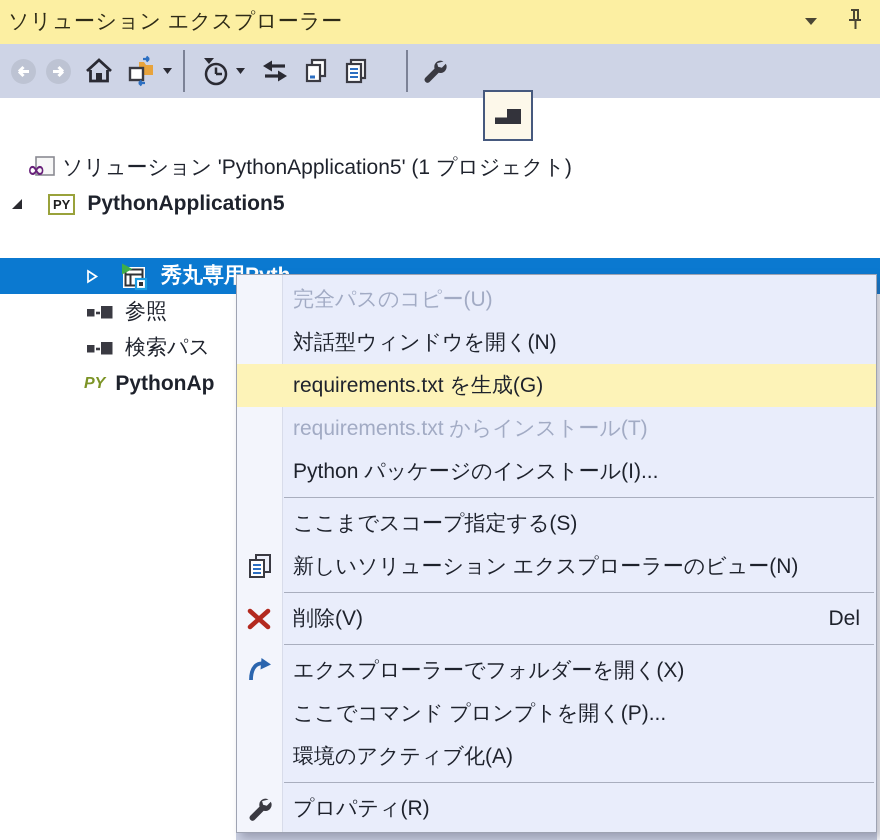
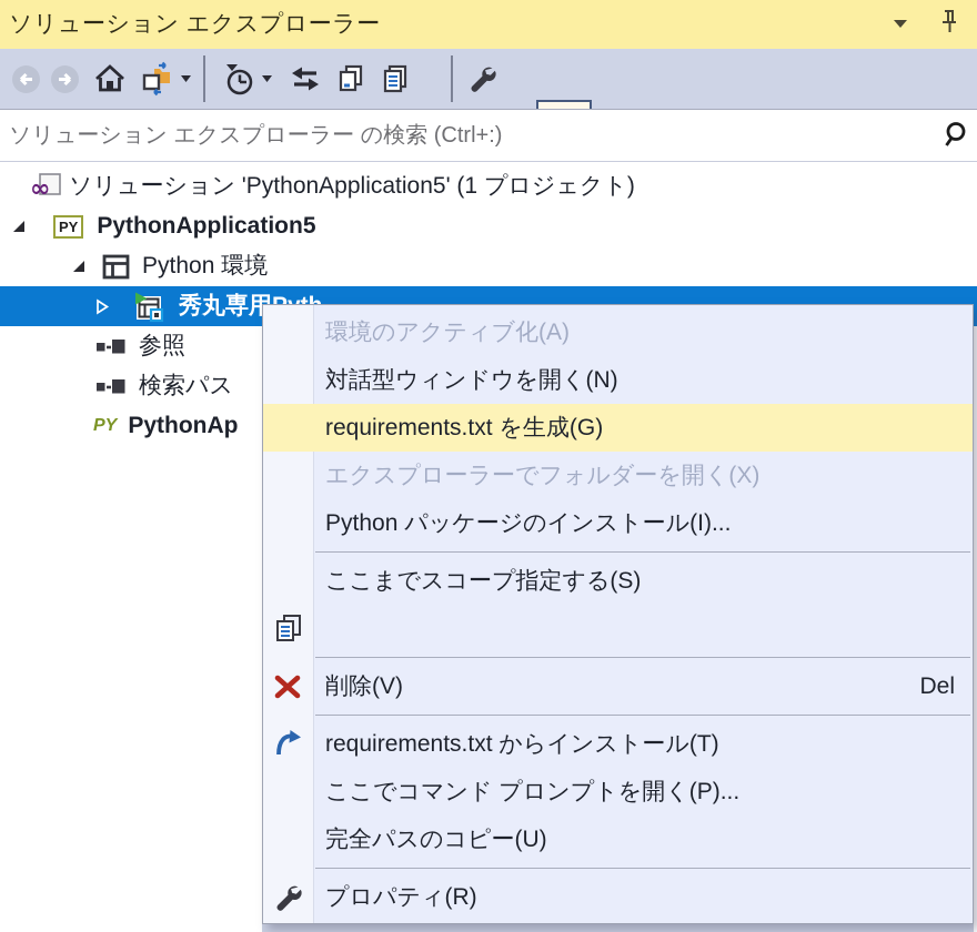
  ソリューション エクスプローラー
+ ソリューション エクスプローラー の検索 (Ctrl+:)
  ∞
  ソリューション 'PythonApplication5' (1 プロジェクト)
  PY
  PythonApplication5
+ Python 環境
  参照
  検索パス
  PY
  PythonAp
- 完全パスのコピー(U)
+ 環境のアクティブ化(A)
  対話型ウィンドウを開く(N)
  requirements.txt を生成(G)
- requirements.txt からインストール(T)
+ エクスプローラーでフォルダーを開く(X)
  Python パッケージのインストール(I)...
  ここまでスコープ指定する(S)
- 新しいソリューション エクスプローラーのビュー(N)
  削除(V)
  Del
- エクスプローラーでフォルダーを開く(X)
+ requirements.txt からインストール(T)
  ここでコマンド プロンプトを開く(P)...
- 環境のアクティブ化(A)
+ 完全パスのコピー(U)
  プロパティ(R)
